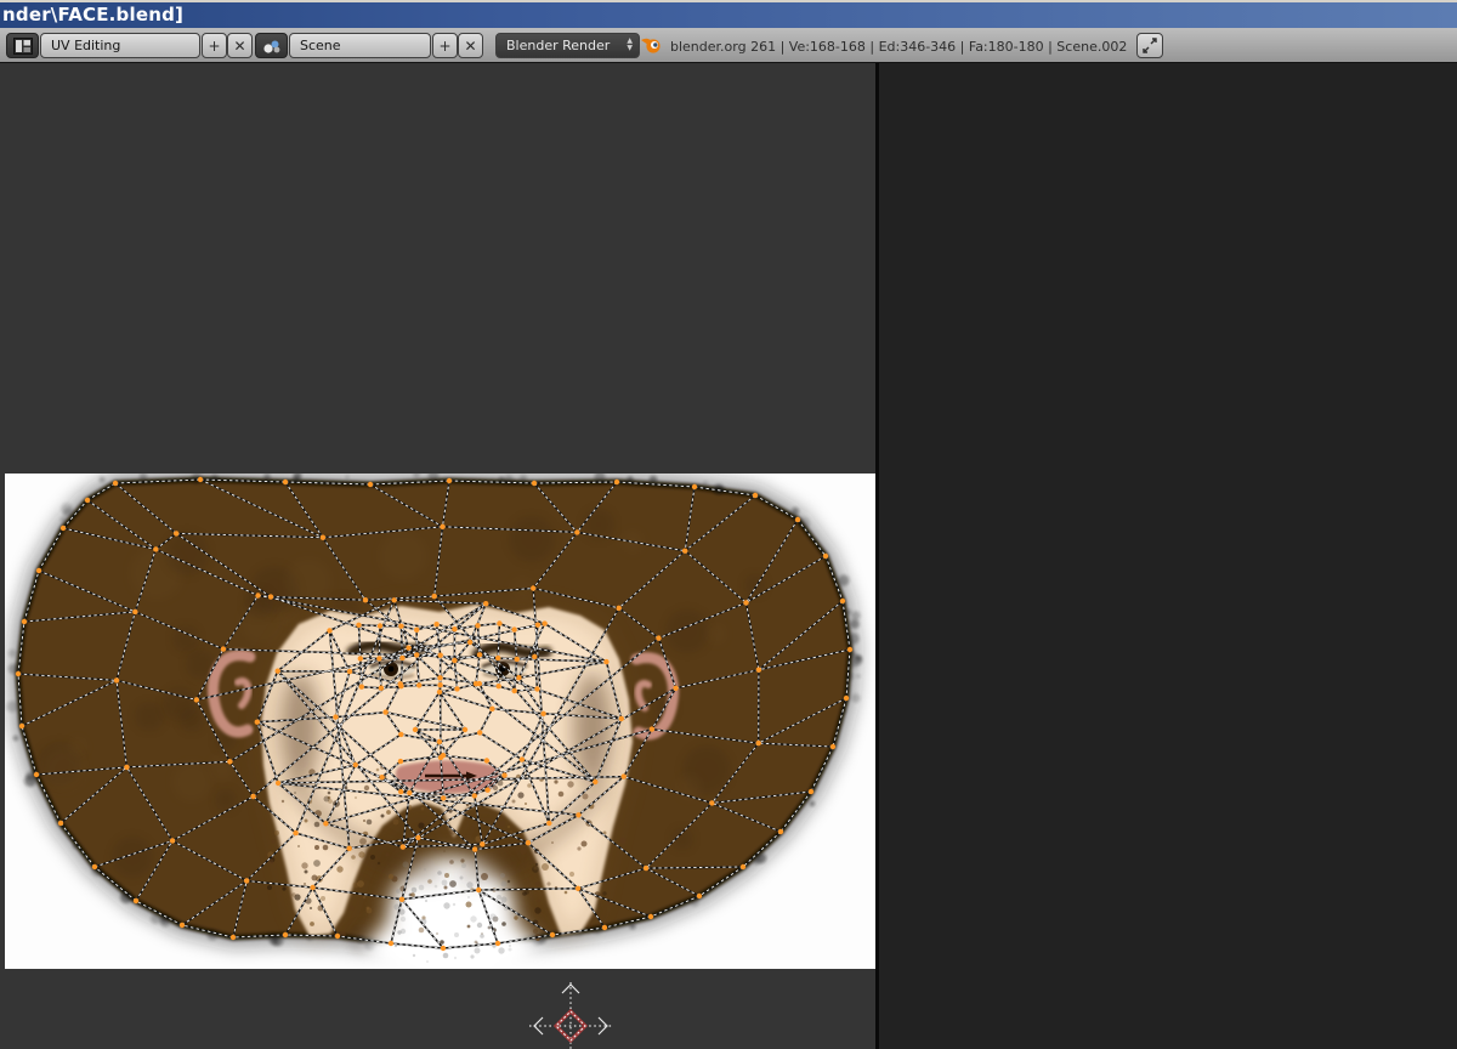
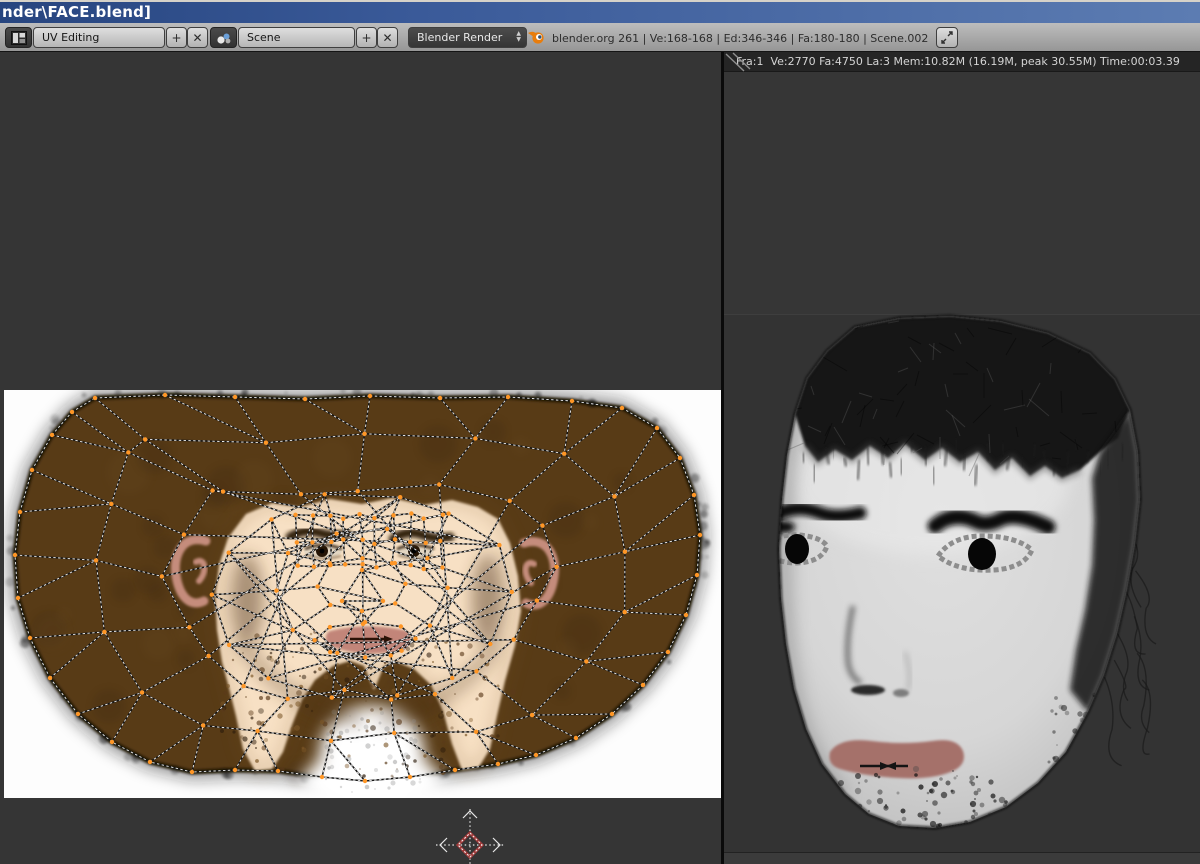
  nder\FACE.blend]
  UV Editing
  +
  ✕
  Scene
  +
  ✕
  Blender Render
  blender.org 261 | Ve:168-168 | Ed:346-346 | Fa:180-180 | Scene.002
+ Fra:1 Ve:2770 Fa:4750 La:3 Mem:10.82M (16.19M, peak 30.55M) Time:00:03.39
